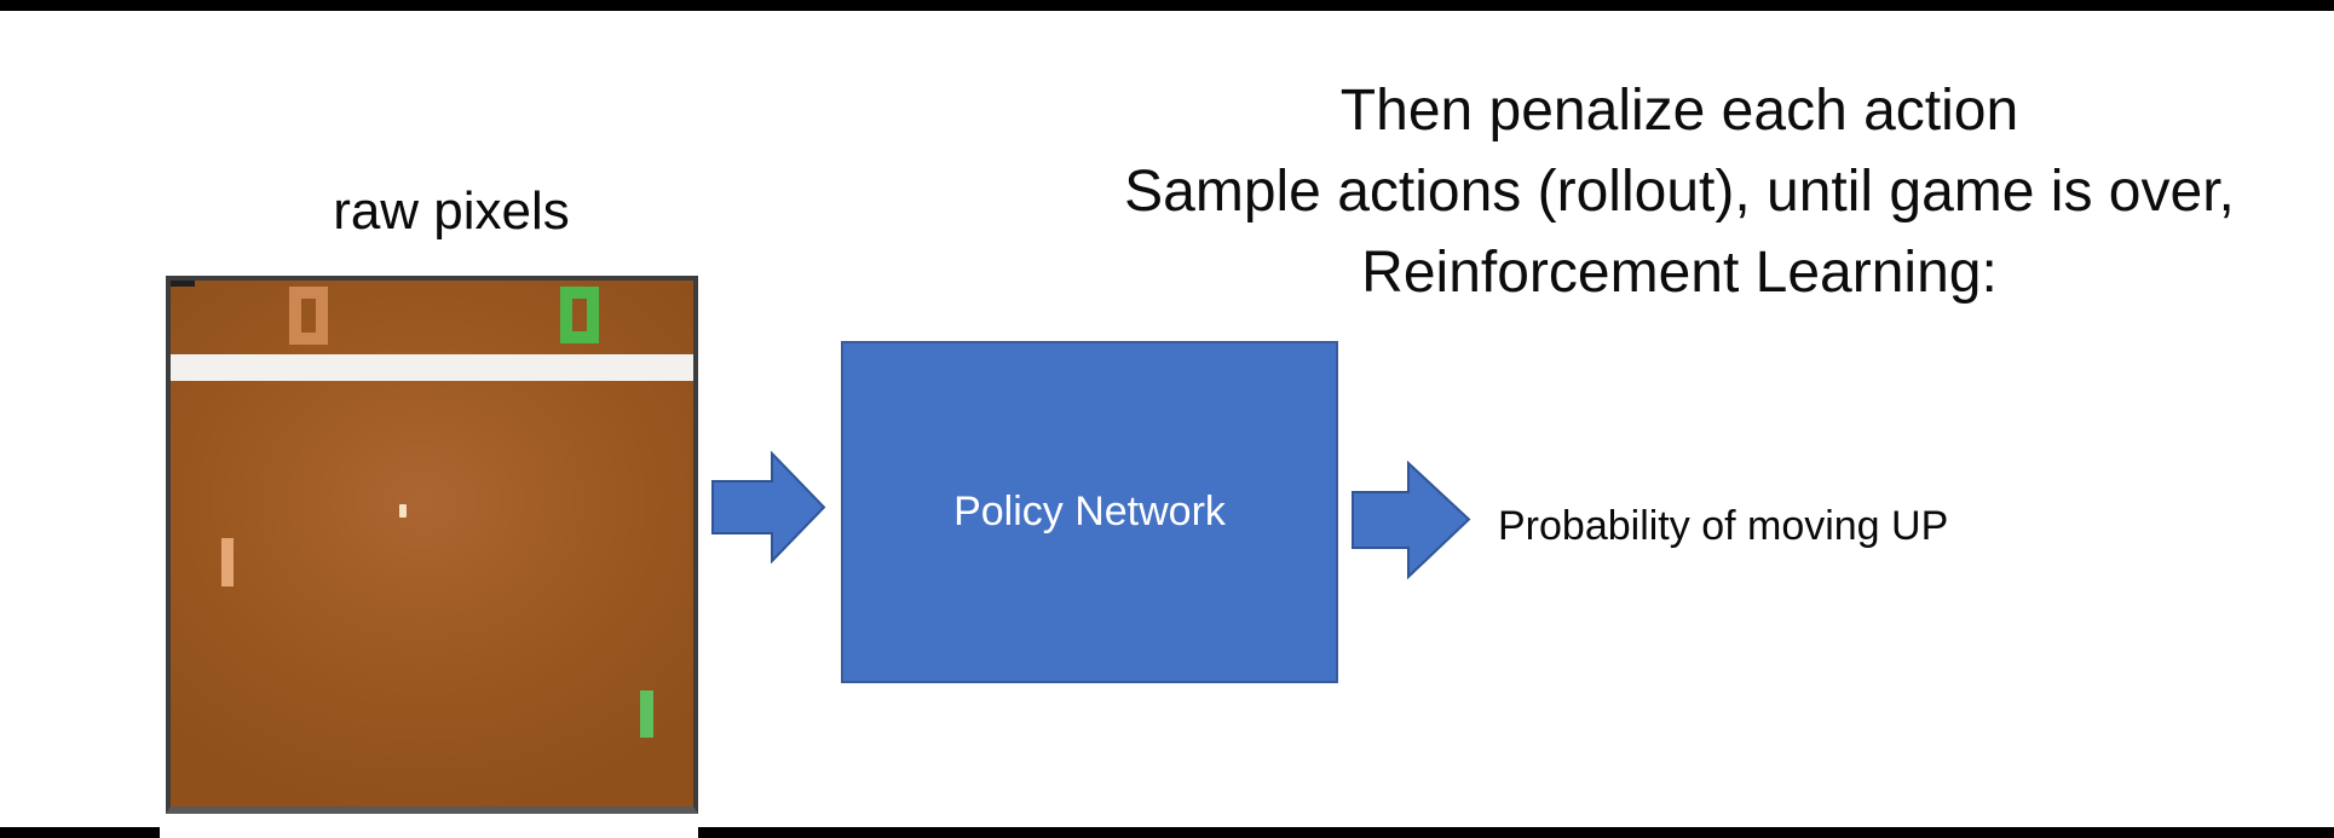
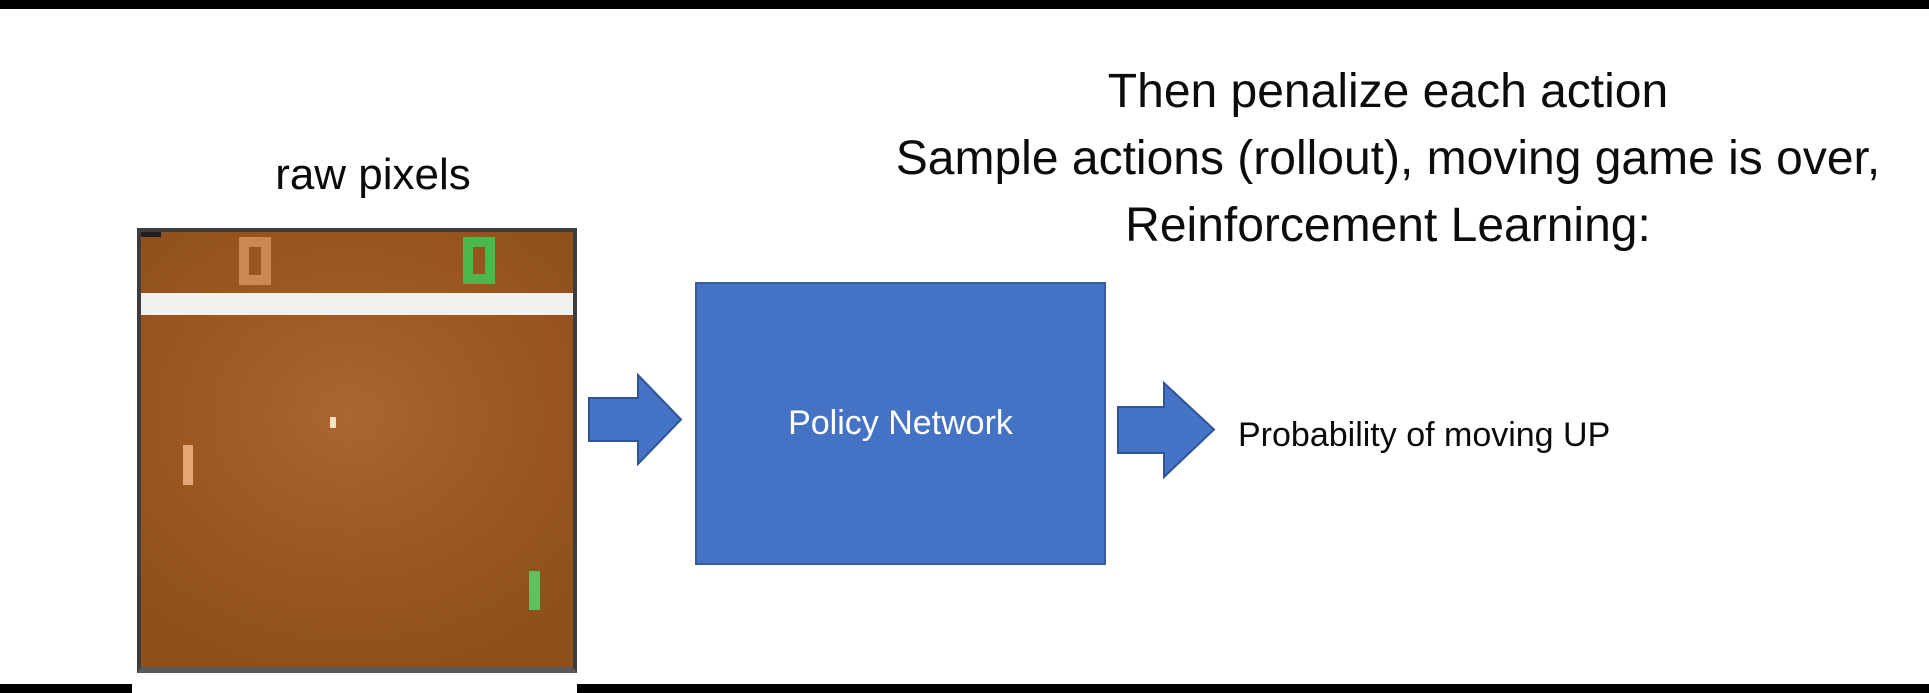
  Then penalize each action
- Sample actions (rollout), until game is over,
+ Sample actions (rollout), moving game is over,
  Reinforcement Learning:
  raw pixels
  Policy Network
  Probability of moving UP
